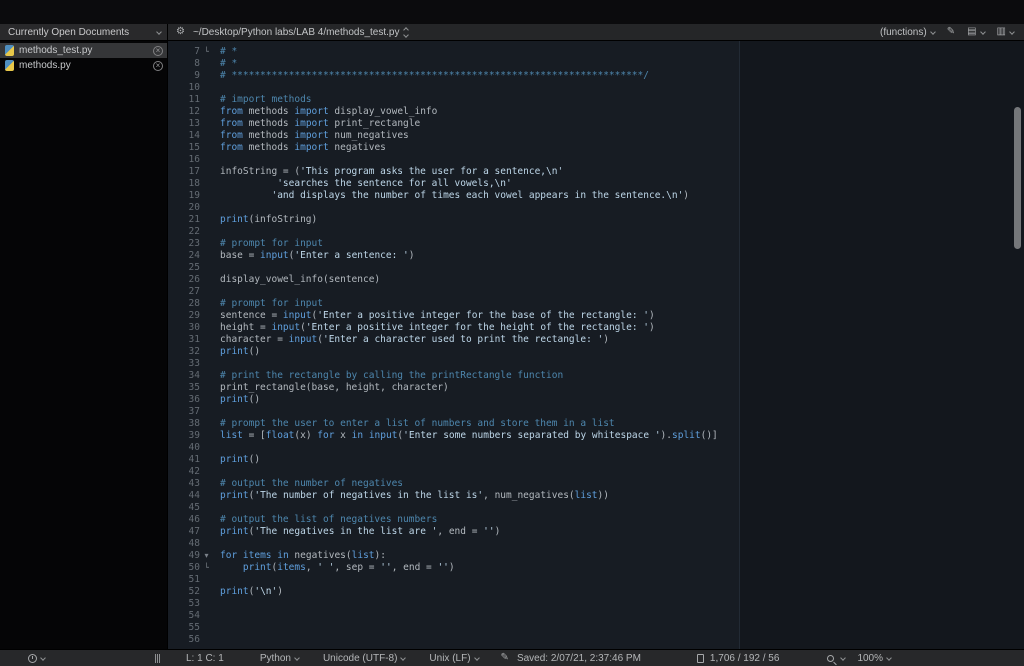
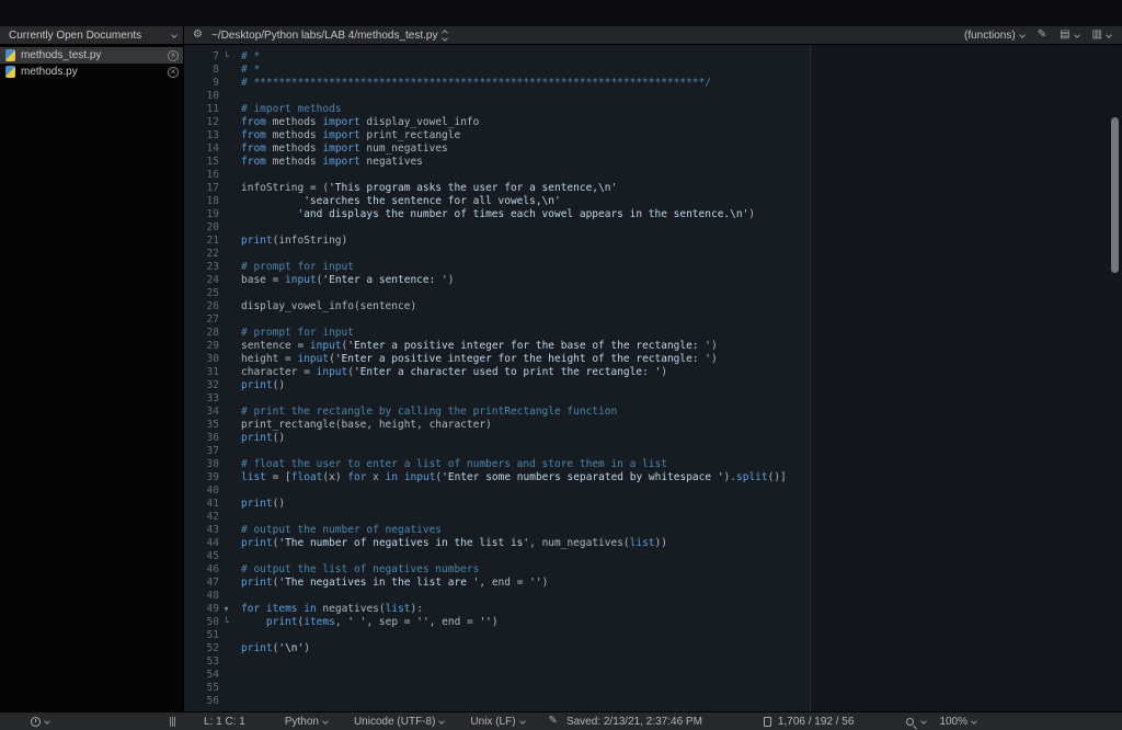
  Currently Open Documents
  ⚙
  ~/Desktop/Python labs/LAB 4/methods_test.py
  (functions)
  ✎
  ▤
  ▥
  methods_test.py
  ×
  methods.py
  ×
  7 └ # *
  8 # *
  9 # ************************************************************************/
  10
  11 # import methods
  12 from methods import display_vowel_info
  13 from methods import print_rectangle
  14 from methods import num_negatives
  15 from methods import negatives
  16
  17 infoString = ('This program asks the user for a sentence,\n'
  18 'searches the sentence for all vowels,\n'
  19 'and displays the number of times each vowel appears in the sentence.\n')
  20
  21 print(infoString)
  22
  23 # prompt for input
  24 base = input('Enter a sentence: ')
  25
  26 display_vowel_info(sentence)
  27
  28 # prompt for input
  29 sentence = input('Enter a positive integer for the base of the rectangle: ')
  30 height = input('Enter a positive integer for the height of the rectangle: ')
  31 character = input('Enter a character used to print the rectangle: ')
  32 print()
  33
  34 # print the rectangle by calling the printRectangle function
  35 print_rectangle(base, height, character)
  36 print()
  37
- 38 # prompt the user to enter a list of numbers and store them in a list
+ 38 # float the user to enter a list of numbers and store them in a list
  39 list = [float(x) for x in input('Enter some numbers separated by whitespace ').split()]
  40
  41 print()
  42
  43 # output the number of negatives
  44 print('The number of negatives in the list is', num_negatives(list))
  45
  46 # output the list of negatives numbers
  47 print('The negatives in the list are ', end = '')
  48
  49 ▾ for items in negatives(list):
  50 └ print(items, ' ', sep = '', end = '')
  51
  52 print('\n')
  53
  54
  55
  56
  L: 1 C: 1
  Python
  Unicode (UTF-8)
  Unix (LF)
  ✎
- Saved: 2/07/21, 2:37:46 PM
+ Saved: 2/13/21, 2:37:46 PM
  1,706 / 192 / 56
  100%
